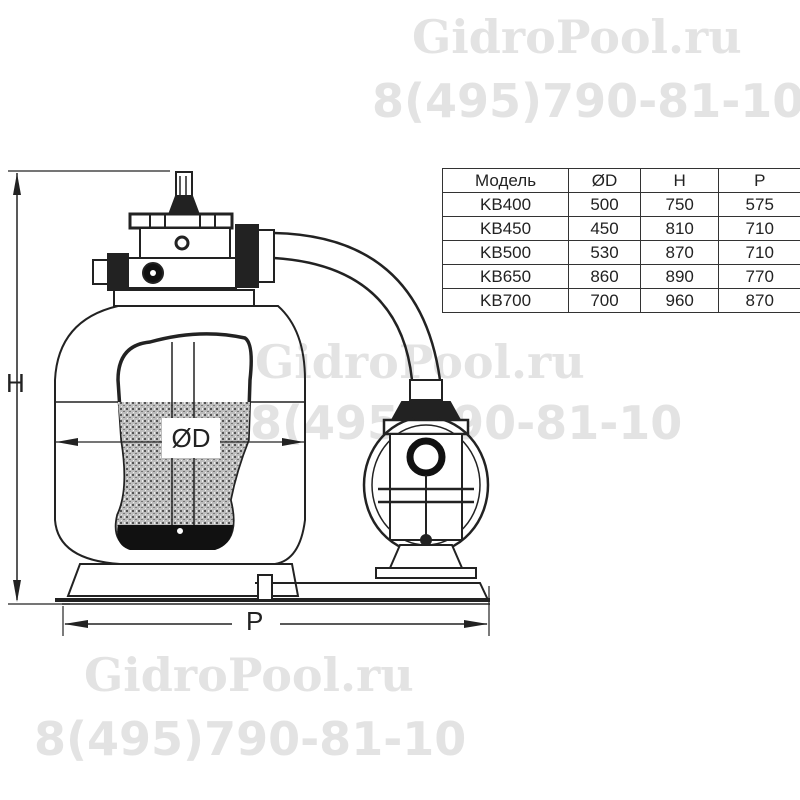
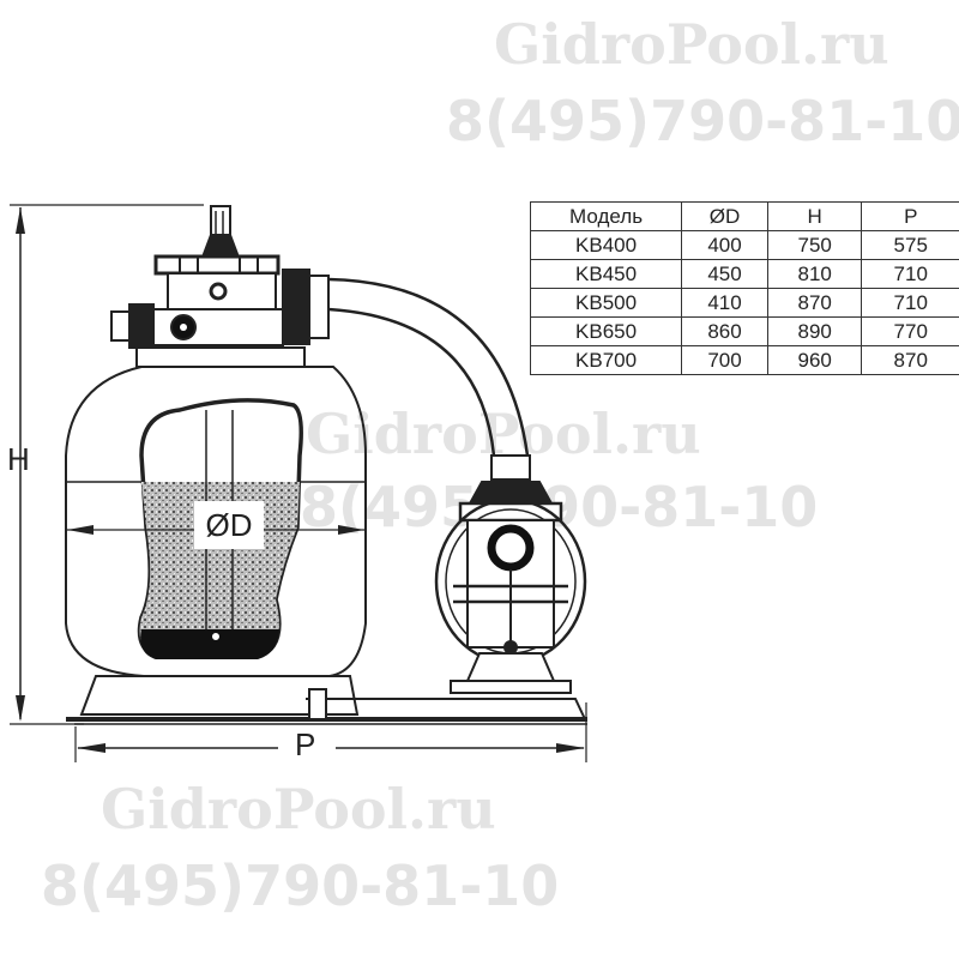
  GidroPool.ru
  8(495)790-81-10
  GidroPool.ru
  8(490-81-10
  GidroPool.ru
  8(495)790-81-10
  H
  ØD
  P
  Модель	ØD	H	P
- KB400	500	750	575
+ KB400	400	750	575
  KB450	450	810	710
- KB500	530	870	710
+ KB500	410	870	710
  KB650	860	890	770
  KB700	700	960	870
